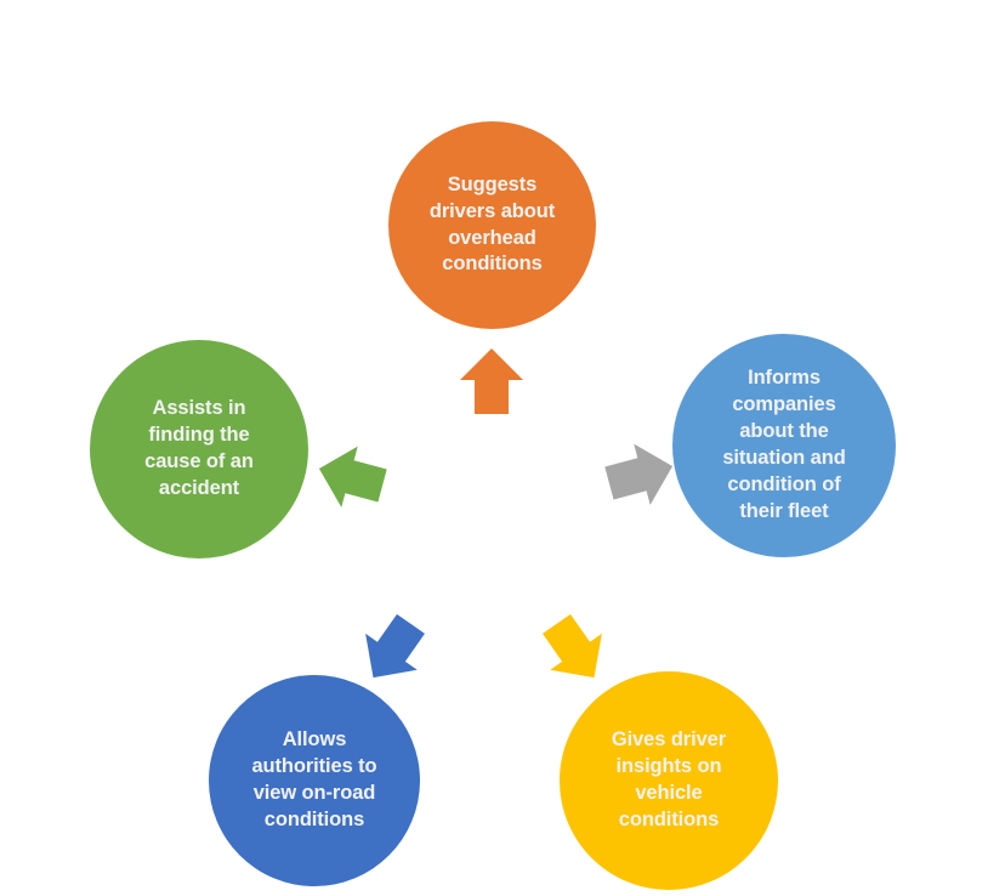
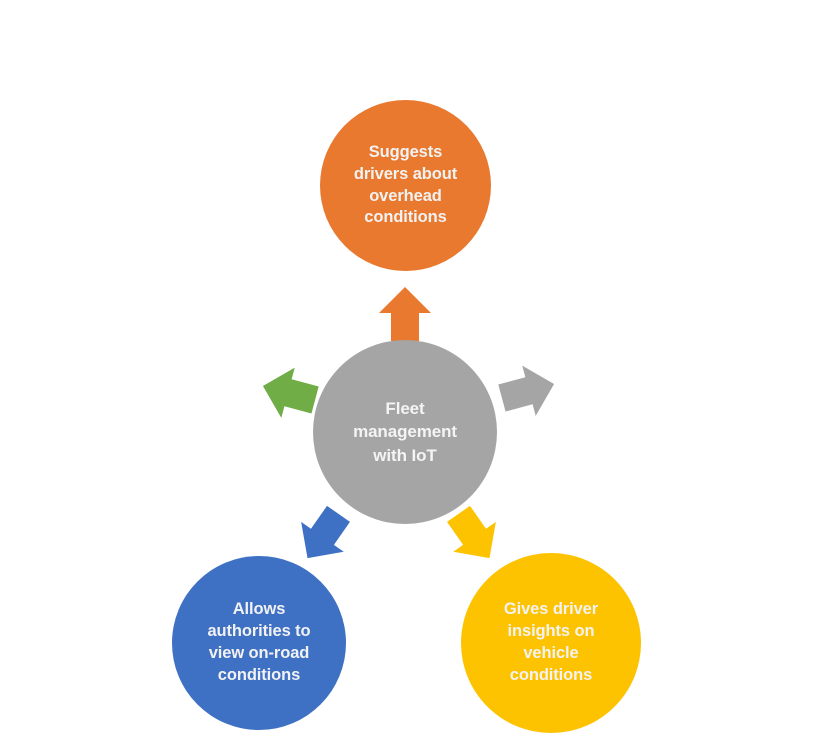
  Suggests
  drivers about
  overhead
  conditions
- Assists in
- finding the
- cause of an
- accident
- Informs
- companies
- about the
- situation and
- condition of
- their fleet
  Allows
  authorities to
  view on-road
  conditions
  Gives driver
  insights on
  vehicle
  conditions
+ Fleet
+ management
+ with IoT
